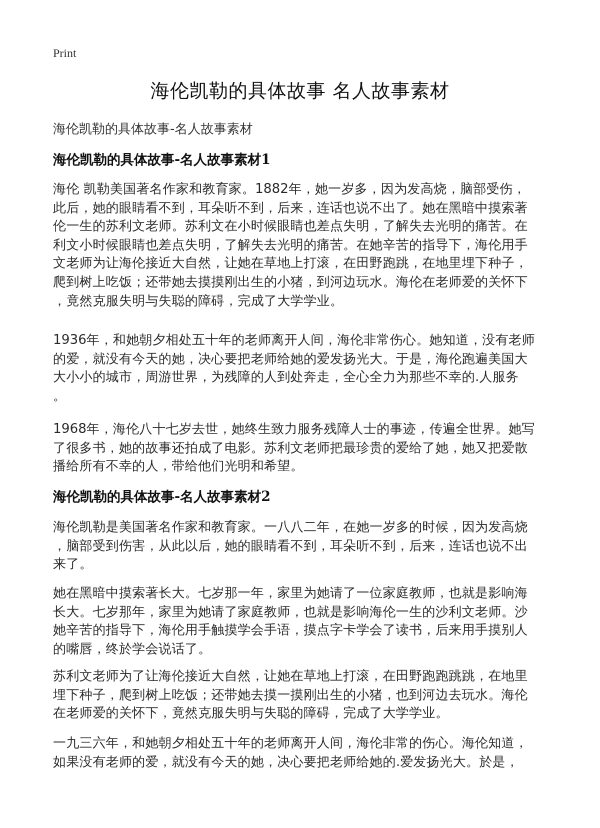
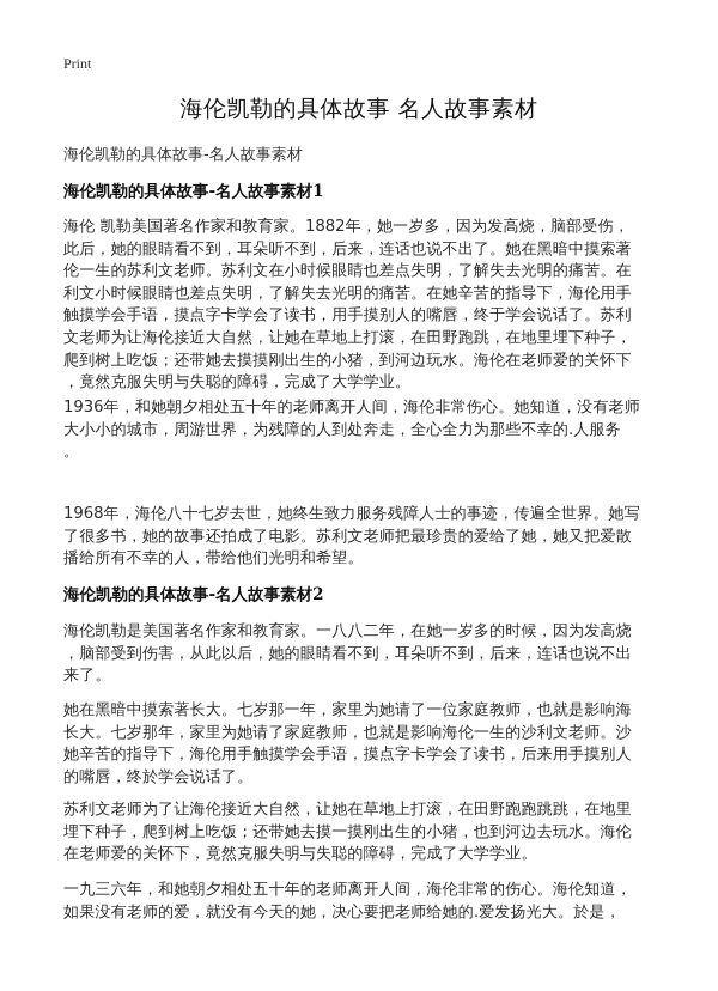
  Print
  海伦凯勒的具体故事 名人故事素材
  海伦凯勒的具体故事-名人故事素材
  海伦凯勒的具体故事-名人故事素材1
  海伦 凯勒美国著名作家和教育家。1882年，她一岁多，因为发高烧，脑部受伤，
  此后，她的眼睛看不到，耳朵听不到，后来，连话也说不出了。她在黑暗中摸索著
  伦一生的苏利文老师。苏利文在小时候眼睛也差点失明，了解失去光明的痛苦。在
  利文小时候眼睛也差点失明，了解失去光明的痛苦。在她辛苦的指导下，海伦用手
+ 触摸学会手语，摸点字卡学会了读书，用手摸别人的嘴唇，终于学会说话了。苏利
  文老师为让海伦接近大自然，让她在草地上打滚，在田野跑跳，在地里埋下种子，
  爬到树上吃饭；还带她去摸摸刚出生的小猪，到河边玩水。海伦在老师爱的关怀下
  ，竟然克服失明与失聪的障碍，完成了大学学业。
  1936年，和她朝夕相处五十年的老师离开人间，海伦非常伤心。她知道，没有老师
- 的爱，就没有今天的她，决心要把老师给她的爱发扬光大。于是，海伦跑遍美国大
  大小小的城市，周游世界，为残障的人到处奔走，全心全力为那些不幸的.人服务
  。
  1968年，海伦八十七岁去世，她终生致力服务残障人士的事迹，传遍全世界。她写
  了很多书，她的故事还拍成了电影。苏利文老师把最珍贵的爱给了她，她又把爱散
  播给所有不幸的人，带给他们光明和希望。
  海伦凯勒的具体故事-名人故事素材2
  海伦凯勒是美国著名作家和教育家。一八八二年，在她一岁多的时候，因为发高烧
  ，脑部受到伤害，从此以后，她的眼睛看不到，耳朵听不到，后来，连话也说不出
  来了。
  她在黑暗中摸索著长大。七岁那一年，家里为她请了一位家庭教师，也就是影响海
  长大。七岁那年，家里为她请了家庭教师，也就是影响海伦一生的沙利文老师。沙
  她辛苦的指导下，海伦用手触摸学会手语，摸点字卡学会了读书，后来用手摸别人
  的嘴唇，终於学会说话了。
  苏利文老师为了让海伦接近大自然，让她在草地上打滚，在田野跑跑跳跳，在地里
  埋下种子，爬到树上吃饭；还带她去摸一摸刚出生的小猪，也到河边去玩水。海伦
  在老师爱的关怀下，竟然克服失明与失聪的障碍，完成了大学学业。
  一九三六年，和她朝夕相处五十年的老师离开人间，海伦非常的伤心。海伦知道，
  如果没有老师的爱，就没有今天的她，决心要把老师给她的.爱发扬光大。於是，
